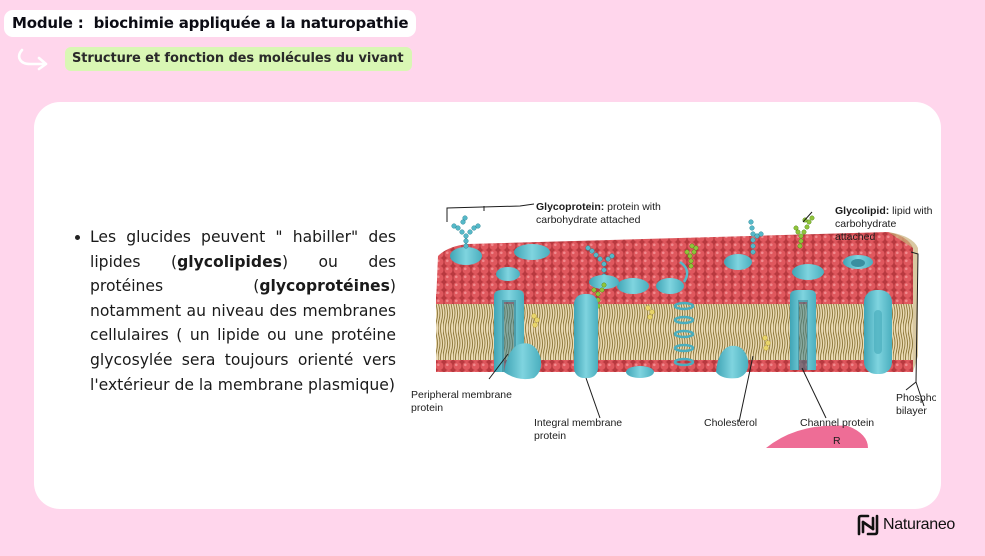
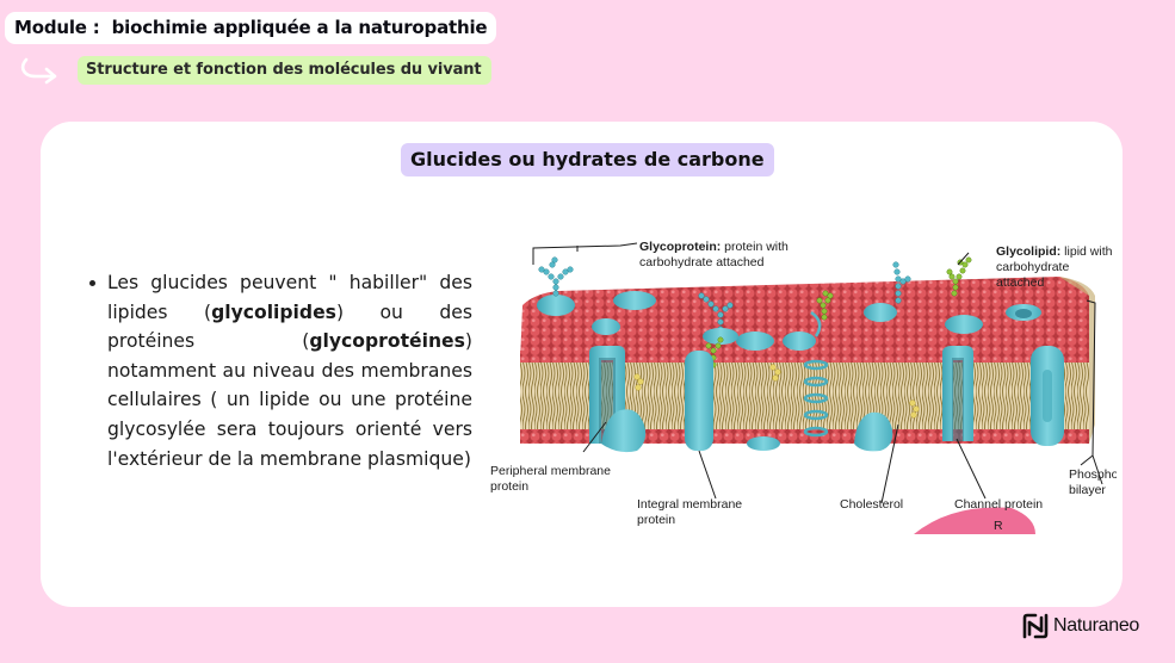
  Module : biochimie appliquée a la naturopathie
  Structure et fonction des molécules du vivant
+ Glucides ou hydrates de carbone
  Les glucides peuvent " habiller" des lipides (glycolipides) ou des protéines (glycoprotéines) notamment au niveau des membranes cellulaires ( un lipide ou une protéine glycosylée sera toujours orienté vers l'extérieur de la membrane plasmique)
  R
  Glycoprotein: protein with
  carbohydrate attached
  Glycolipid: lipid with
  carbohydrate
  attached
  Peripheral membrane
  protein
  Integral membrane
  protein
  Cholesterol
  Channel protein
  bilayer
  Naturaneo
